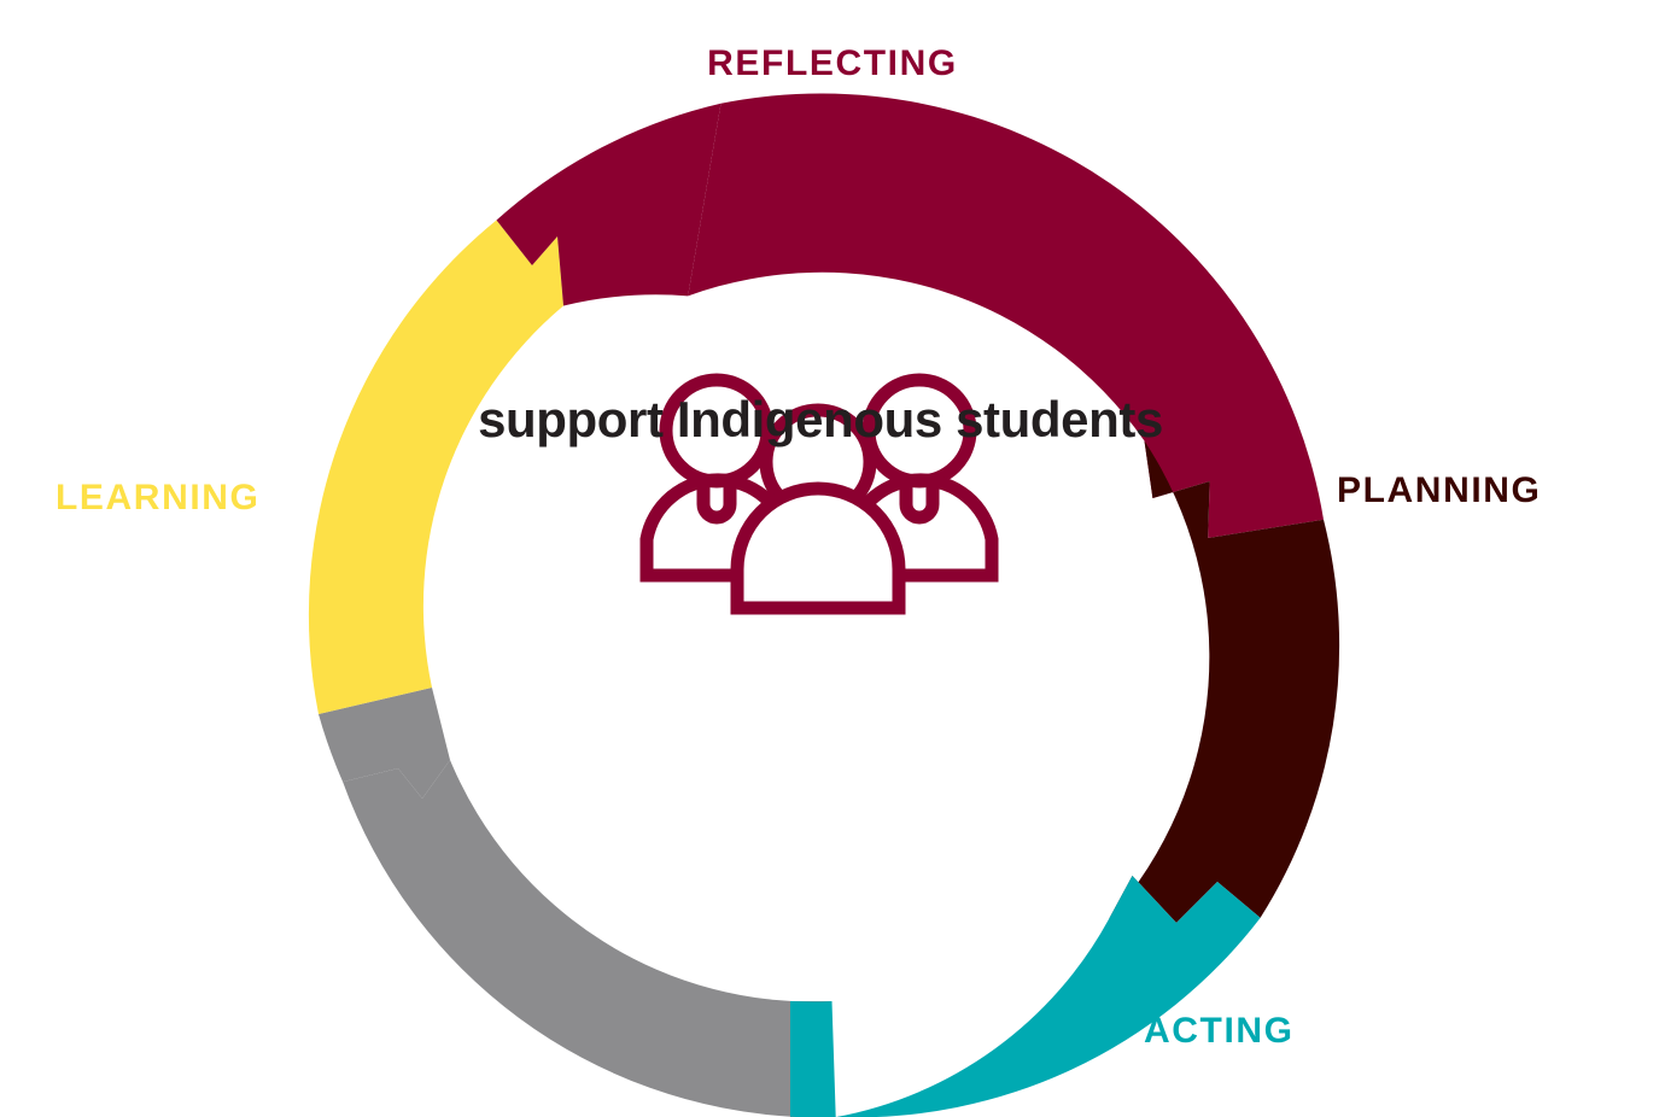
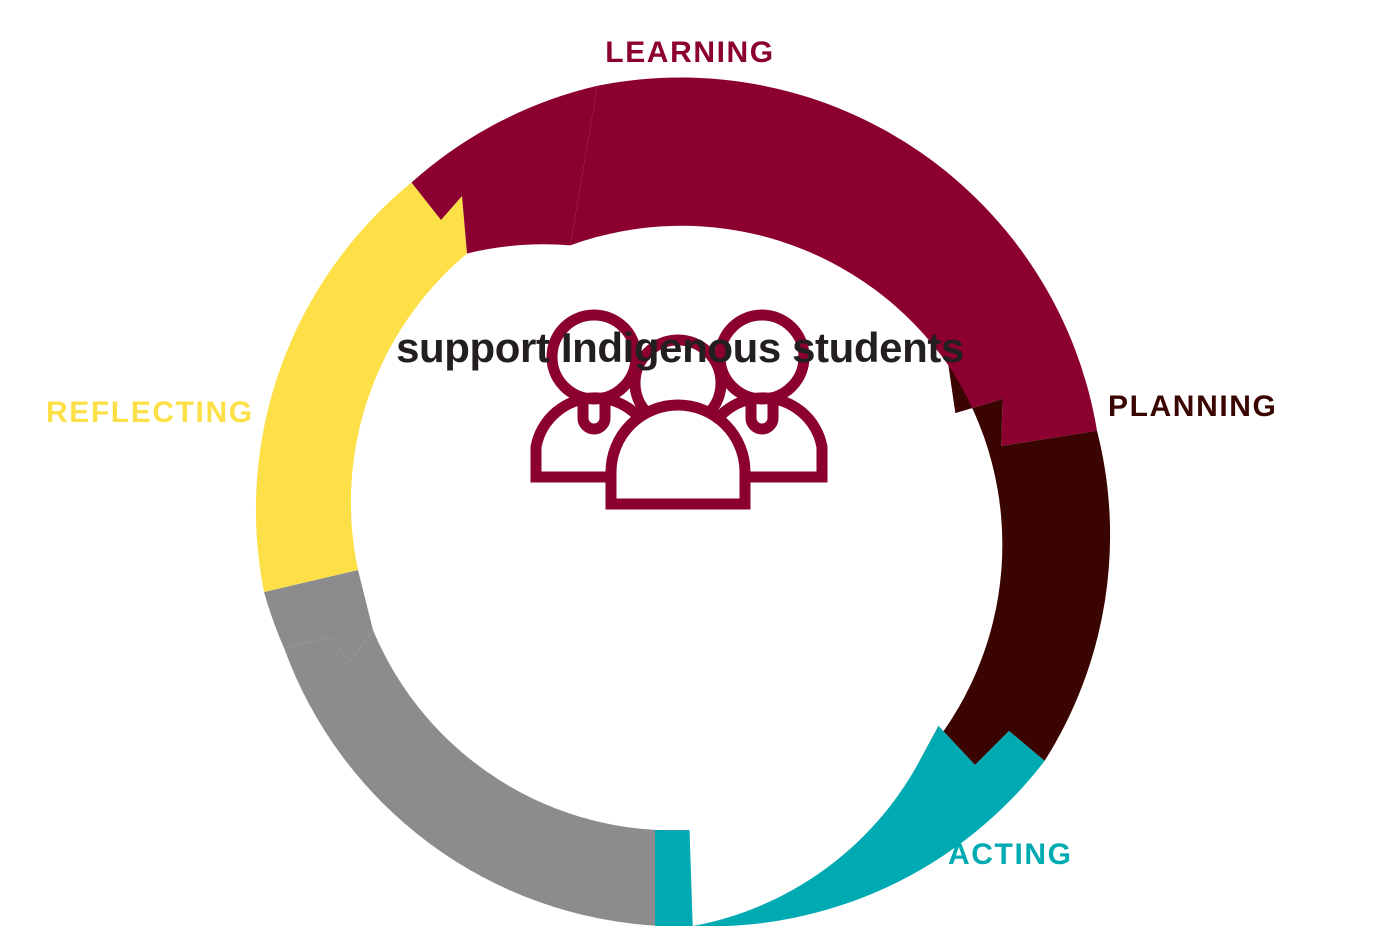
- REFLECTING
+ LEARNING
  PLANNING
  ACTING
- LEARNING
+ REFLECTING
  support Indigenous students
